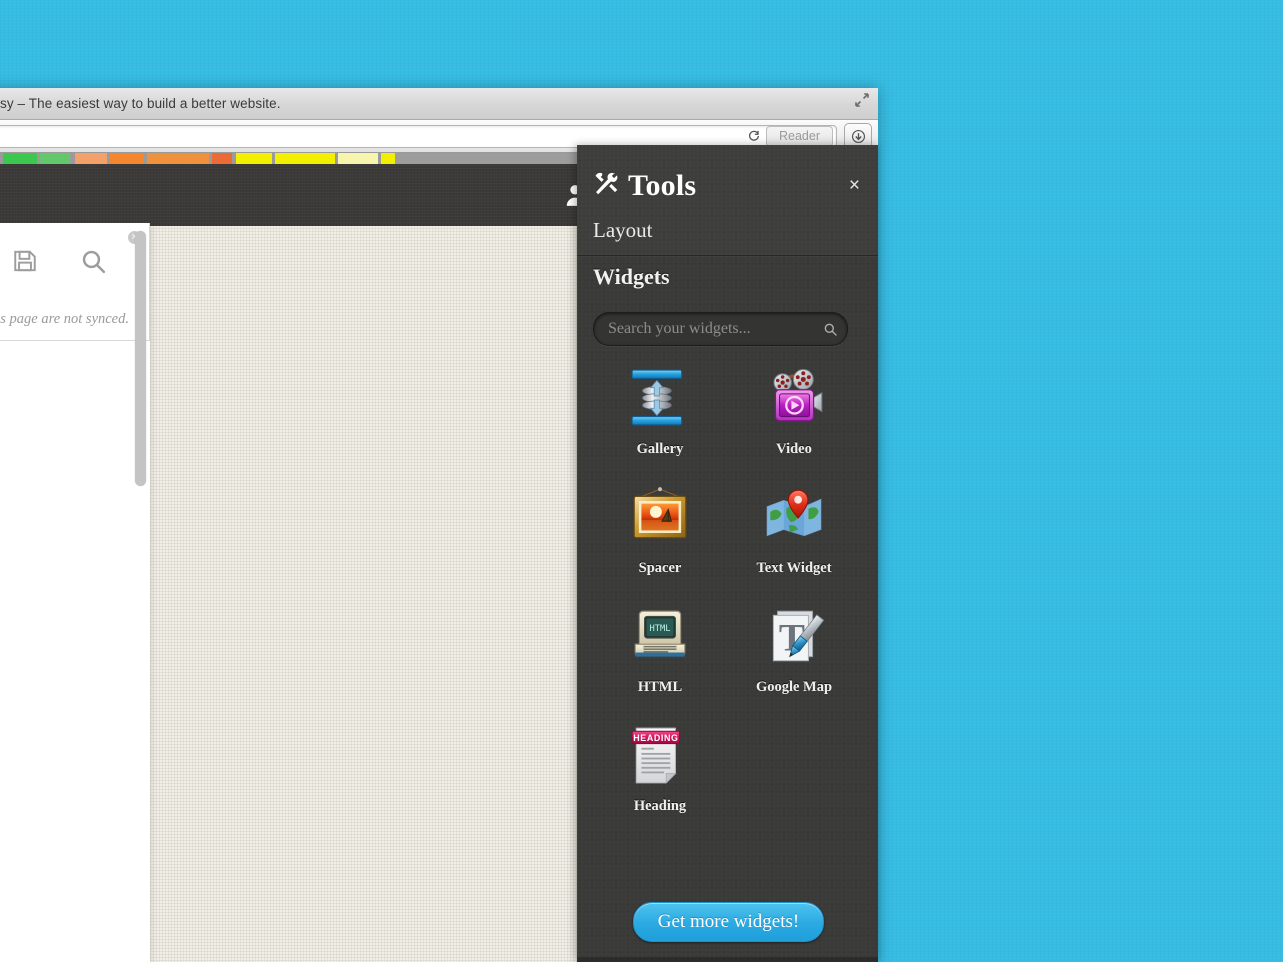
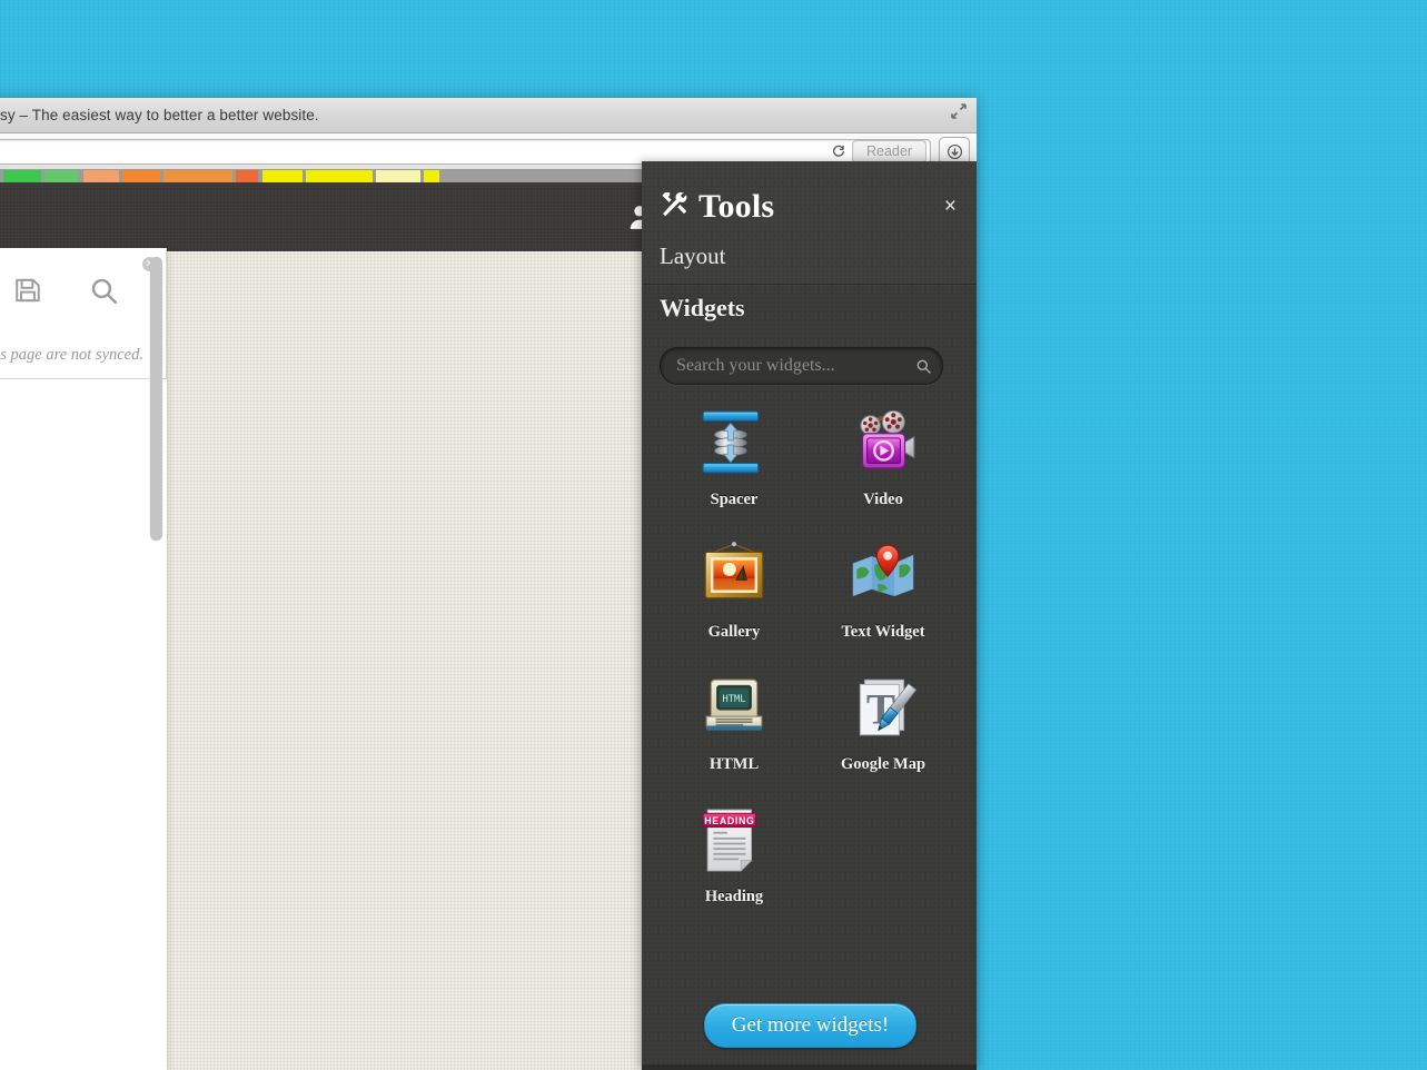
- sy – The easiest way to build a better website.
+ sy – The easiest way to better a better website.
  Reader
  Tools
  ×
  Layout
  Widgets
  Search your widgets...
- Gallery
+ Spacer
  Video
- Spacer
+ Gallery
  Text Widget
  HTML
  HTML
  T
  Google Map
  HEADING
  Heading
  Get more widgets!
